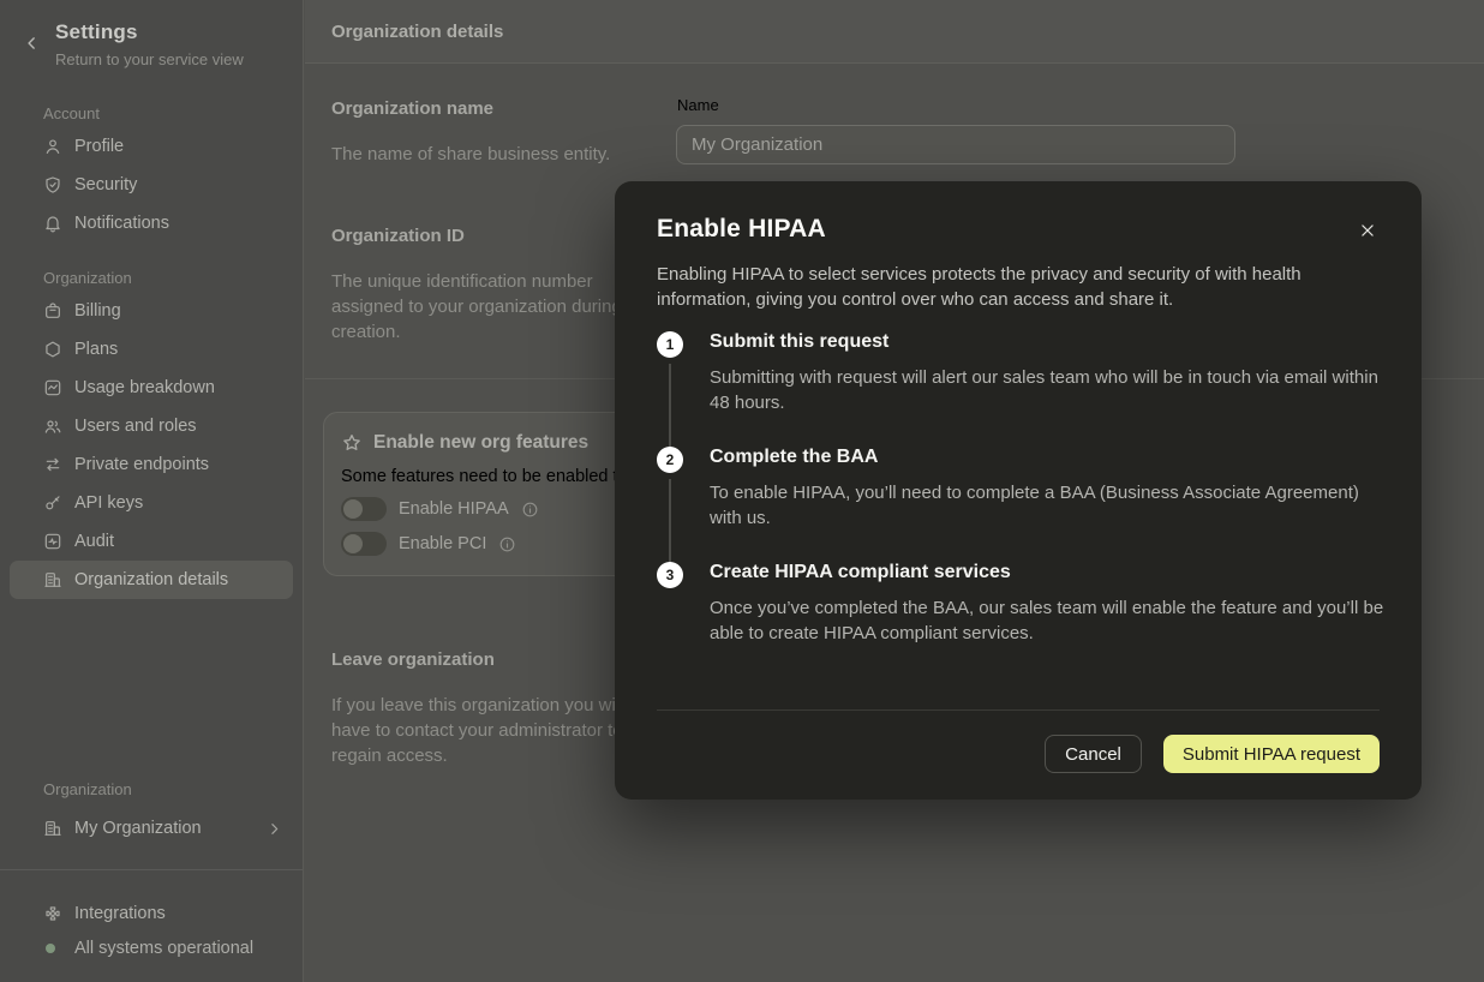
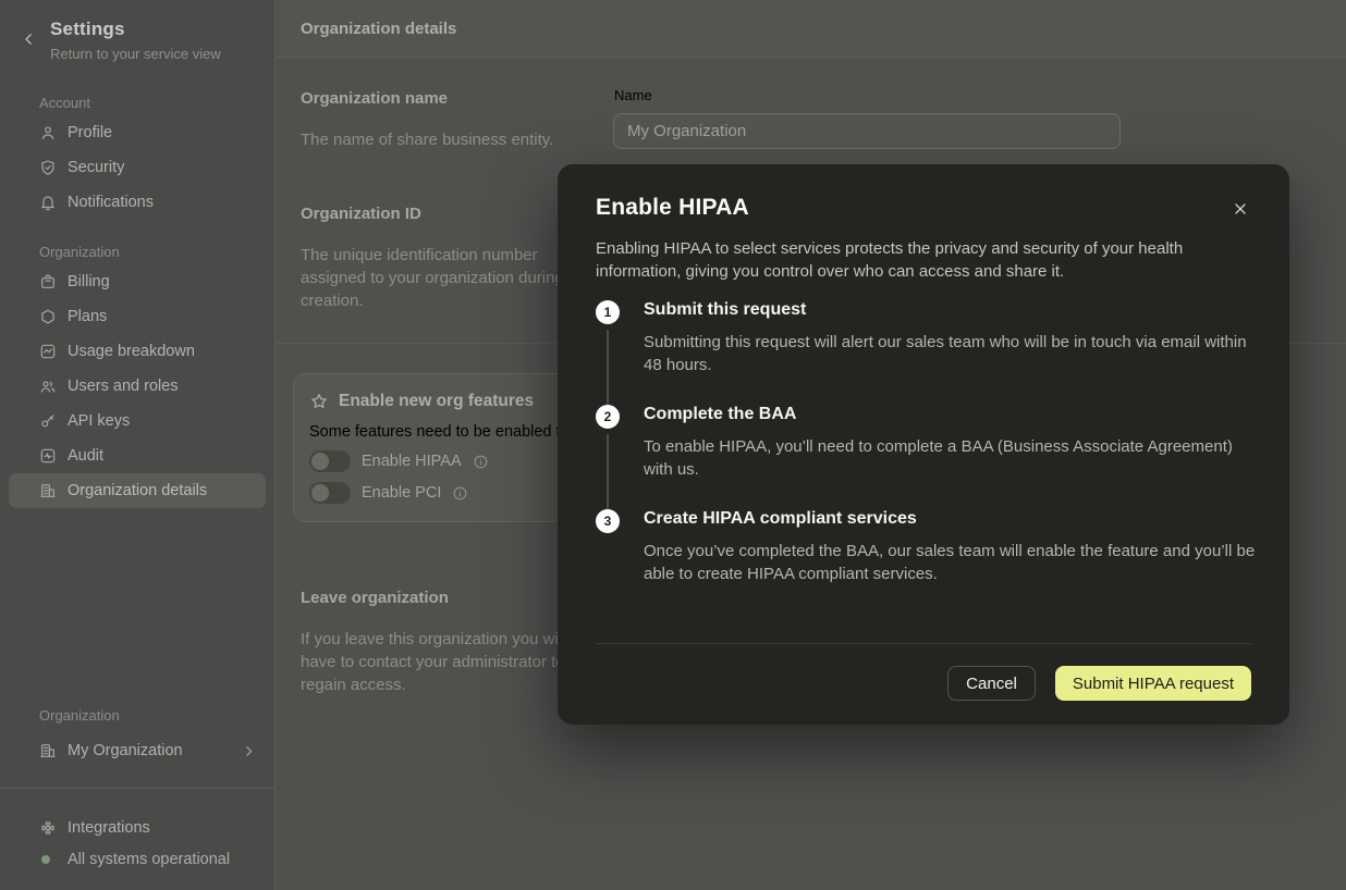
  Settings
  Return to your service view
  Account
  Profile
  Security
  Notifications
  Organization
  Billing
  Plans
  Usage breakdown
  Users and roles
- Private endpoints
  API keys
  Audit
  Organization details
  Organization
  My Organization
  Integrations
  All systems operational
  Organization details
  Organization name
  The name of share business entity.
  Name
  My Organization
  Organization ID
  The unique identification number assigned to your organization durin creation.
  Enable new org features
  Some features need to be enabled
  Enable HIPAA
  Enable PCI
  Leave organization
  If you leave this organization you w have to contact your administrator t regain access.
  Enable HIPAA
- Enabling HIPAA to select services protects the privacy and security of with health information, giving you control over who can access and share it.
+ Enabling HIPAA to select services protects the privacy and security of your health information, giving you control over who can access and share it.
  1
  Submit this request
- Submitting with request will alert our sales team who will be in touch via email within 48 hours.
+ Submitting this request will alert our sales team who will be in touch via email within 48 hours.
  2
  Complete the BAA
  To enable HIPAA, you’ll need to complete a BAA (Business Associate Agreement) with us.
  3
  Create HIPAA compliant services
  Once you’ve completed the BAA, our sales team will enable the feature and you’ll be able to create HIPAA compliant services.
  Cancel
  Submit HIPAA request
